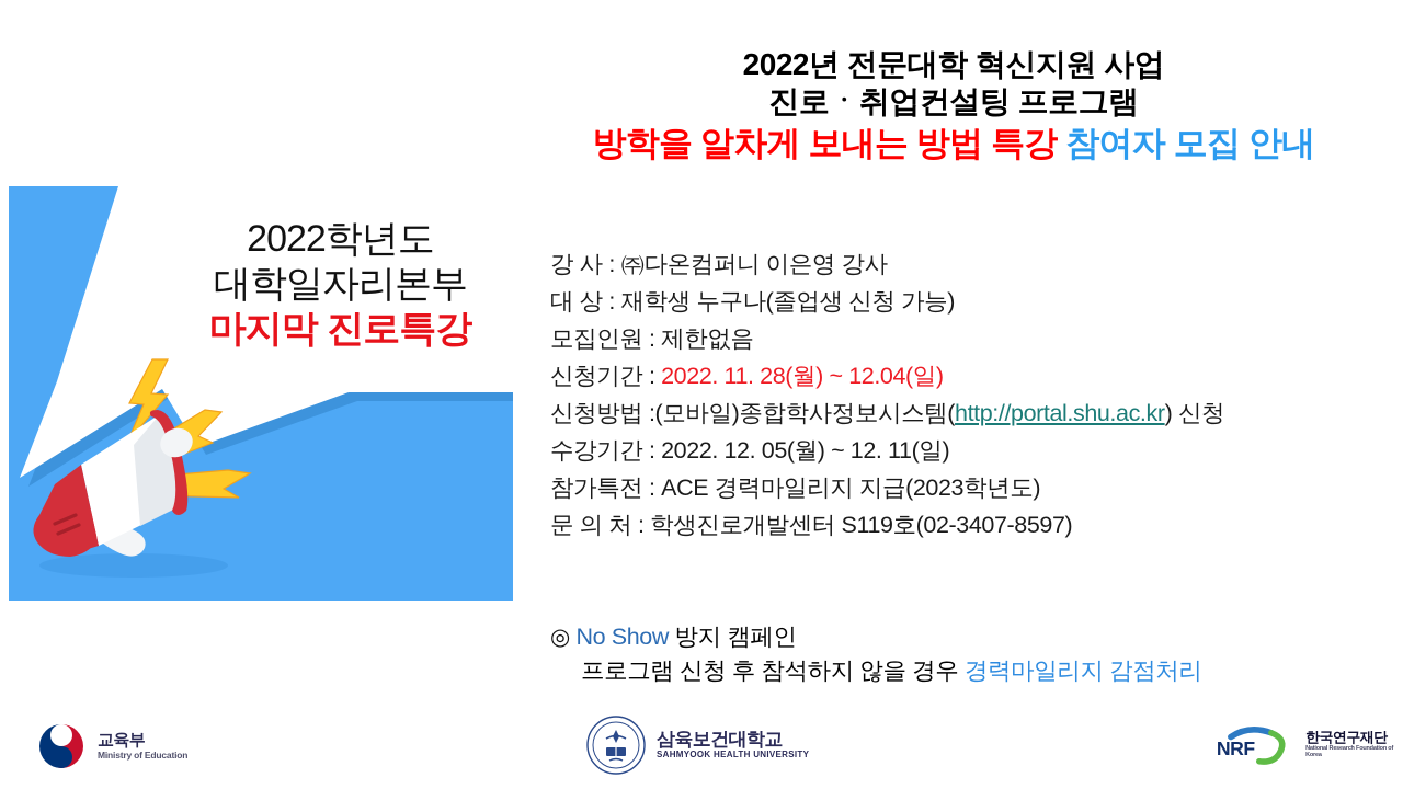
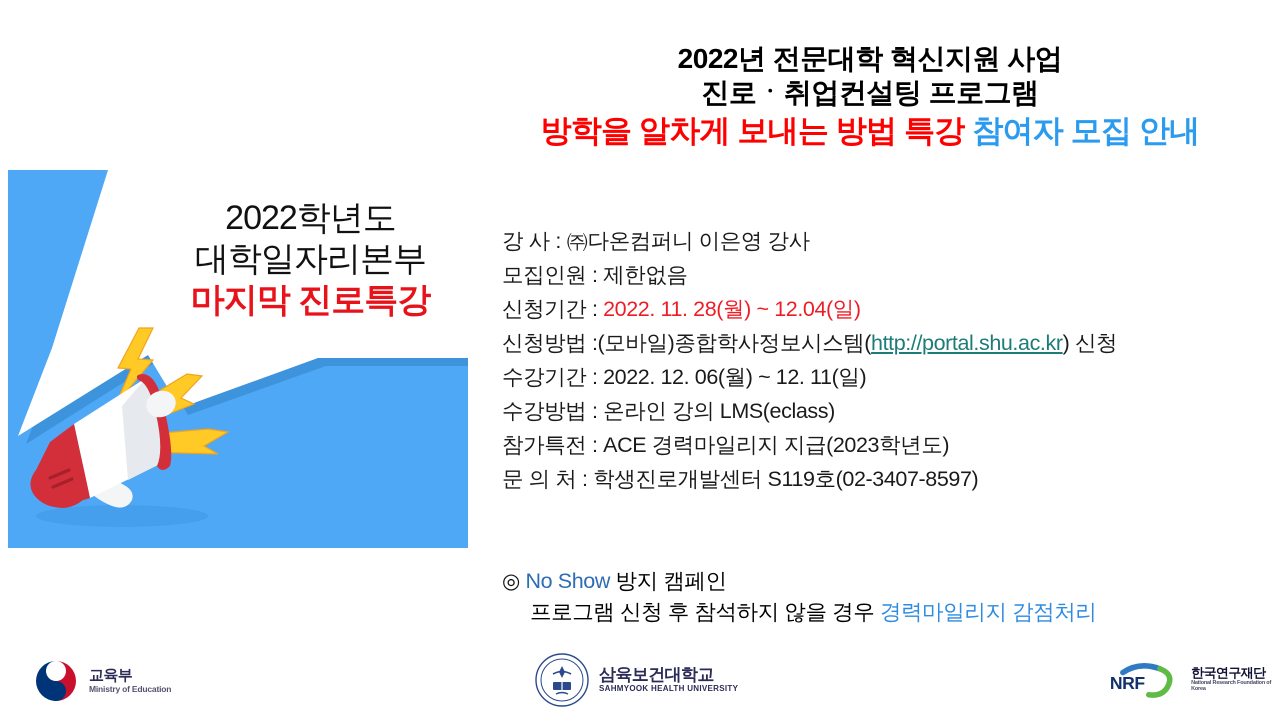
  2022년 전문대학 혁신지원 사업
  진로ㆍ취업컨설팅 프로그램
  방학을 알차게 보내는 방법 특강 참여자 모집 안내
  2022학년도
  대학일자리본부
  마지막 진로특강
  강 사 : ㈜다온컴퍼니 이은영 강사
- 대 상 : 재학생 누구나(졸업생 신청 가능)
  모집인원 : 제한없음
  신청기간 : 2022. 11. 28(월) ~ 12.04(일)
  신청방법 :(모바일)종합학사정보시스템(http://portal.shu.ac.kr) 신청
- 수강기간 : 2022. 12. 05(월) ~ 12. 11(일)
+ 수강기간 : 2022. 12. 06(월) ~ 12. 11(일)
+ 수강방법 : 온라인 강의 LMS(eclass)
  참가특전 : ACE 경력마일리지 지급(2023학년도)
  문 의 처 : 학생진로개발센터 S119호(02-3407-8597)
  ◎ No Show 방지 캠페인
  프로그램 신청 후 참석하지 않을 경우 경력마일리지 감점처리
  교육부
  Ministry of Education
  삼육보건대학교
  SAHMYOOK HEALTH UNIVERSITY
  NRF
  한국연구재단
